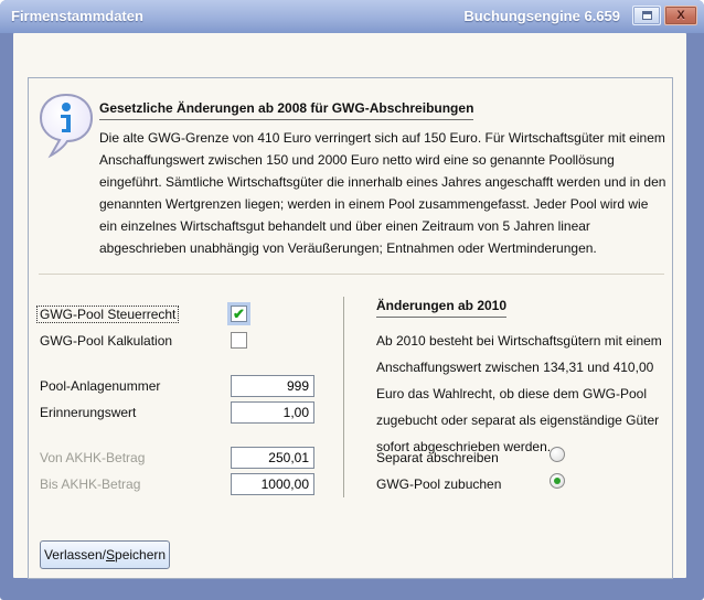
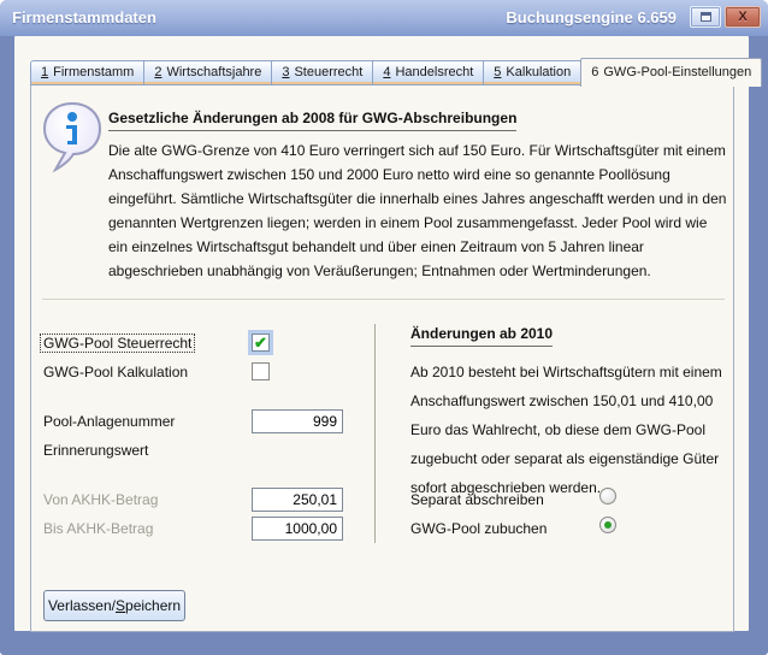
  Firmenstammdaten
  Buchungsengine 6.659
  X
+ 1
+ Firmenstamm
+ 2
+ Wirtschaftsjahre
+ 3
+ Steuerrecht
+ 4
+ Handelsrecht
+ 5
+ Kalkulation
+ 6
+ GWG-Pool-Einstellungen
  Gesetzliche Änderungen ab 2008 für GWG-Abschreibungen
  Die alte GWG-Grenze von 410 Euro verringert sich auf 150 Euro. Für Wirtschaftsgüter mit einem Anschaffungswert zwischen 150 und 2000 Euro netto wird eine so genannte Poollösung eingeführt. Sämtliche Wirtschaftsgüter die innerhalb eines Jahres angeschafft werden und in den genannten Wertgrenzen liegen; werden in einem Pool zusammengefasst. Jeder Pool wird wie ein einzelnes Wirtschaftsgut behandelt und über einen Zeitraum von 5 Jahren linear abgeschrieben unabhängig von Veräußerungen; Entnahmen oder Wertminderungen.
  GWG-Pool Steuerrecht
  ✔
  GWG-Pool Kalkulation
  Pool-Anlagenummer
  999
  Erinnerungswert
- 1,00
  Von AKHK-Betrag
  250,01
  Bis AKHK-Betrag
  1000,00
  Änderungen ab 2010
- Ab 2010 besteht bei Wirtschaftsgütern mit einem Anschaffungswert zwischen 134,31 und 410,00 Euro das Wahlrecht, ob diese dem GWG-Pool zugebucht oder separat als eigenständige Güter sofort abgeschrieben werden.
+ Ab 2010 besteht bei Wirtschaftsgütern mit einem Anschaffungswert zwischen 150,01 und 410,00 Euro das Wahlrecht, ob diese dem GWG-Pool zugebucht oder separat als eigenständige Güter sofort abgeschrieben werden.
  Separat abschreiben
  GWG-Pool zubuchen
  Verlassen/
  S
  peichern
